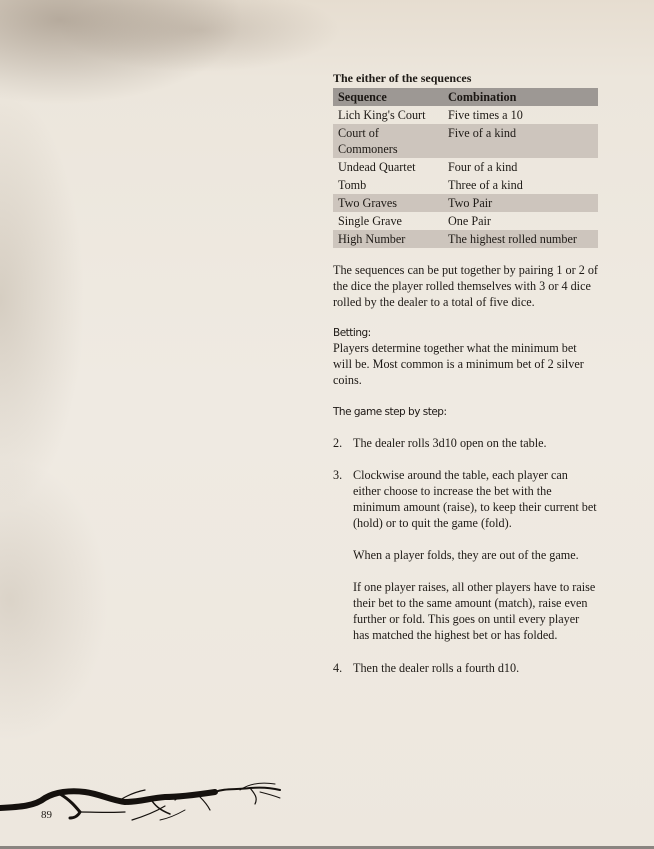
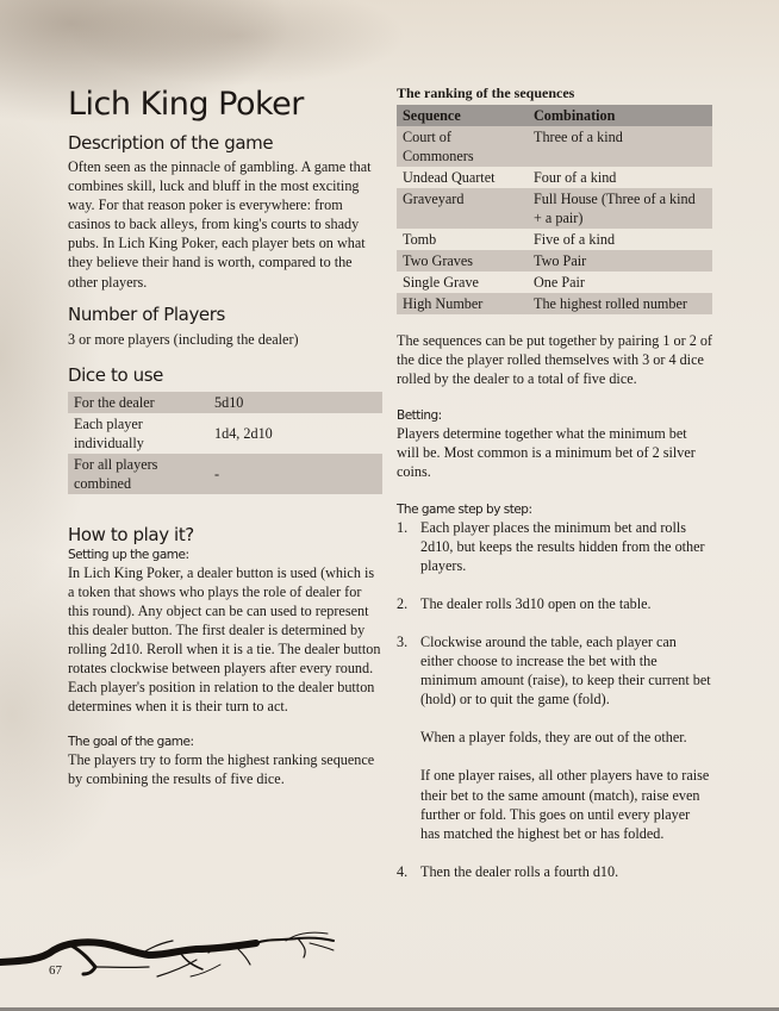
+ Lich King Poker
+ Description of the game
+ Often seen as the pinnacle of gambling. A game that combines skill, luck and bluff in the most exciting way. For that reason poker is everywhere: from casinos to back alleys, from king's courts to shady pubs. In Lich King Poker, each player bets on what they believe their hand is worth, compared to the other players.
+ Number of Players
+ 3 or more players (including the dealer)
+ Dice to use
+ For the dealer	5d10
+ Each player individually	1d4, 2d10
+ For all players combined	-
+ How to play it?
+ Setting up the game:
+ In Lich King Poker, a dealer button is used (which is a token that shows who plays the role of dealer for this round). Any object can be can used to represent this dealer button. The first dealer is determined by rolling 2d10. Reroll when it is a tie. The dealer button rotates clockwise between players after every round. Each player's position in relation to the dealer button determines when it is their turn to act.
+ The goal of the game:
+ The players try to form the highest ranking sequence by combining the results of five dice.
- The either of the sequences
+ The ranking of the sequences
  Sequence	Combination
- Lich King's Court	Five times a 10
- Court of Commoners	Five of a kind
+ Court of Commoners	Three of a kind
  Undead Quartet	Four of a kind
+ Graveyard	Full House (Three of a kind + a pair)
- Tomb	Three of a kind
+ Tomb	Five of a kind
  Two Graves	Two Pair
  Single Grave	One Pair
  High Number	The highest rolled number
  The sequences can be put together by pairing 1 or 2 of the dice the player rolled themselves with 3 or 4 dice rolled by the dealer to a total of five dice.
  Betting:
  Players determine together what the minimum bet will be. Most common is a minimum bet of 2 silver coins.
  The game step by step:
+ 1.
+ Each player places the minimum bet and rolls 2d10, but keeps the results hidden from the other players.
  2.
  The dealer rolls 3d10 open on the table.
  3.
  Clockwise around the table, each player can either choose to increase the bet with the minimum amount (raise), to keep their current bet (hold) or to quit the game (fold).
- When a player folds, they are out of the game.
+ When a player folds, they are out of the other.
  If one player raises, all other players have to raise their bet to the same amount (match), raise even further or fold. This goes on until every player has matched the highest bet or has folded.
  4.
  Then the dealer rolls a fourth d10.
- 89
+ 67
